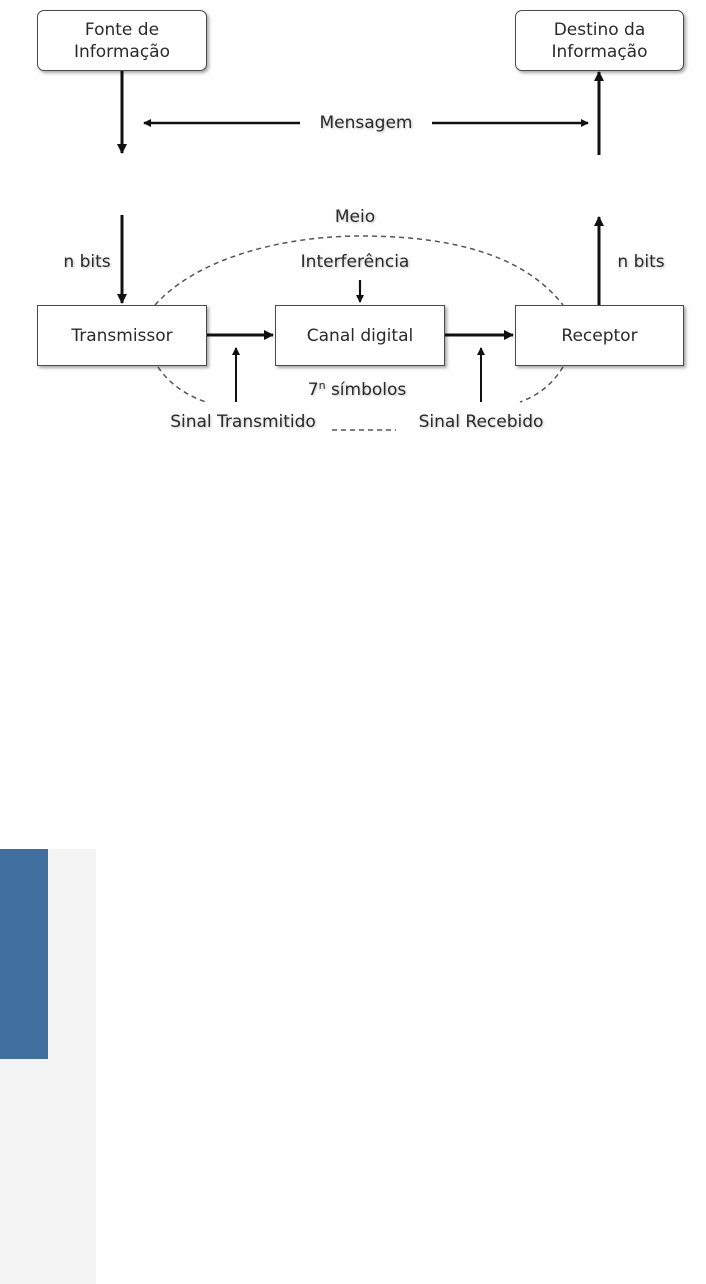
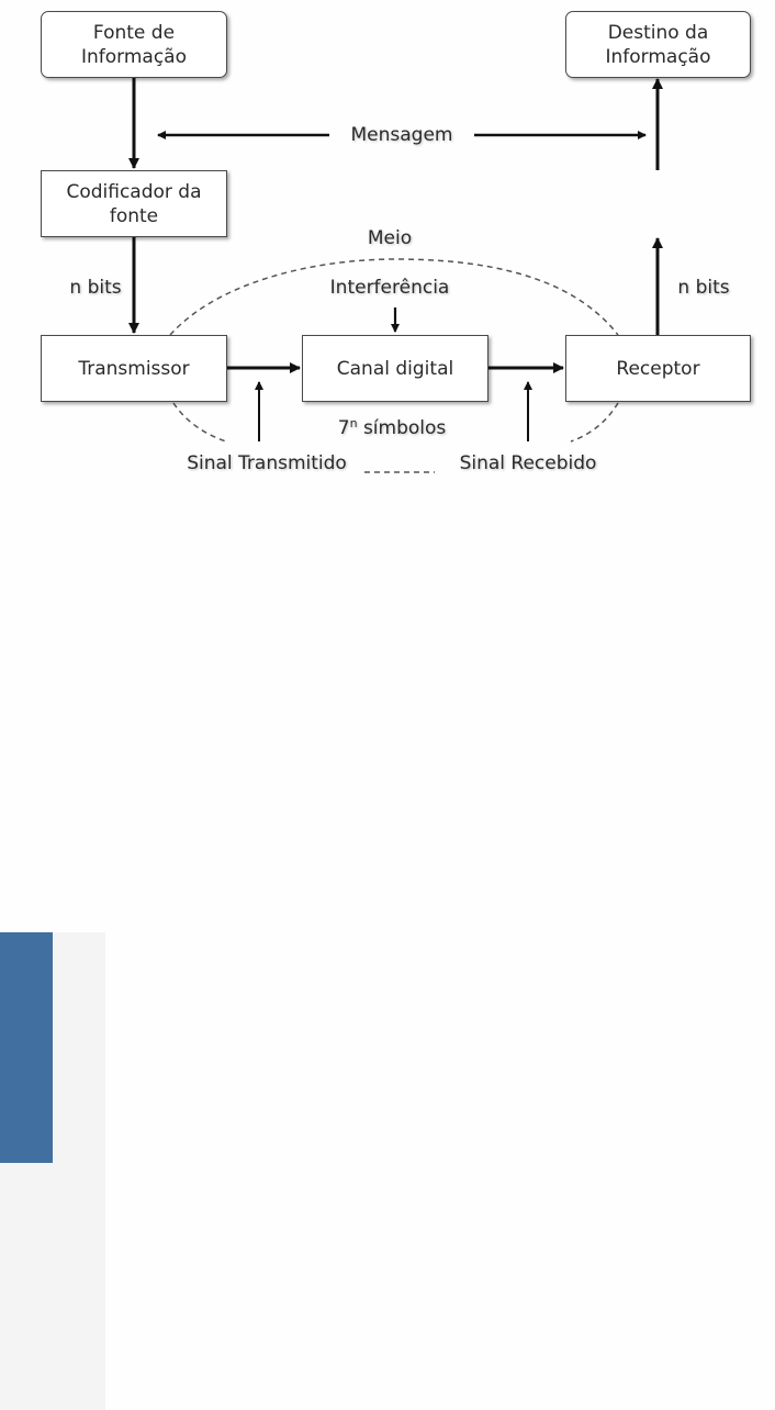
  Fonte de
  Informação
  Destino da
  Informação
+ Codificador da
+ fonte
  Transmissor
  Canal digital
  Receptor
  Mensagem
  n bits
  n bits
  Meio
  Interferência
  7n símbolos
  Sinal Transmitido
  Sinal Recebido
